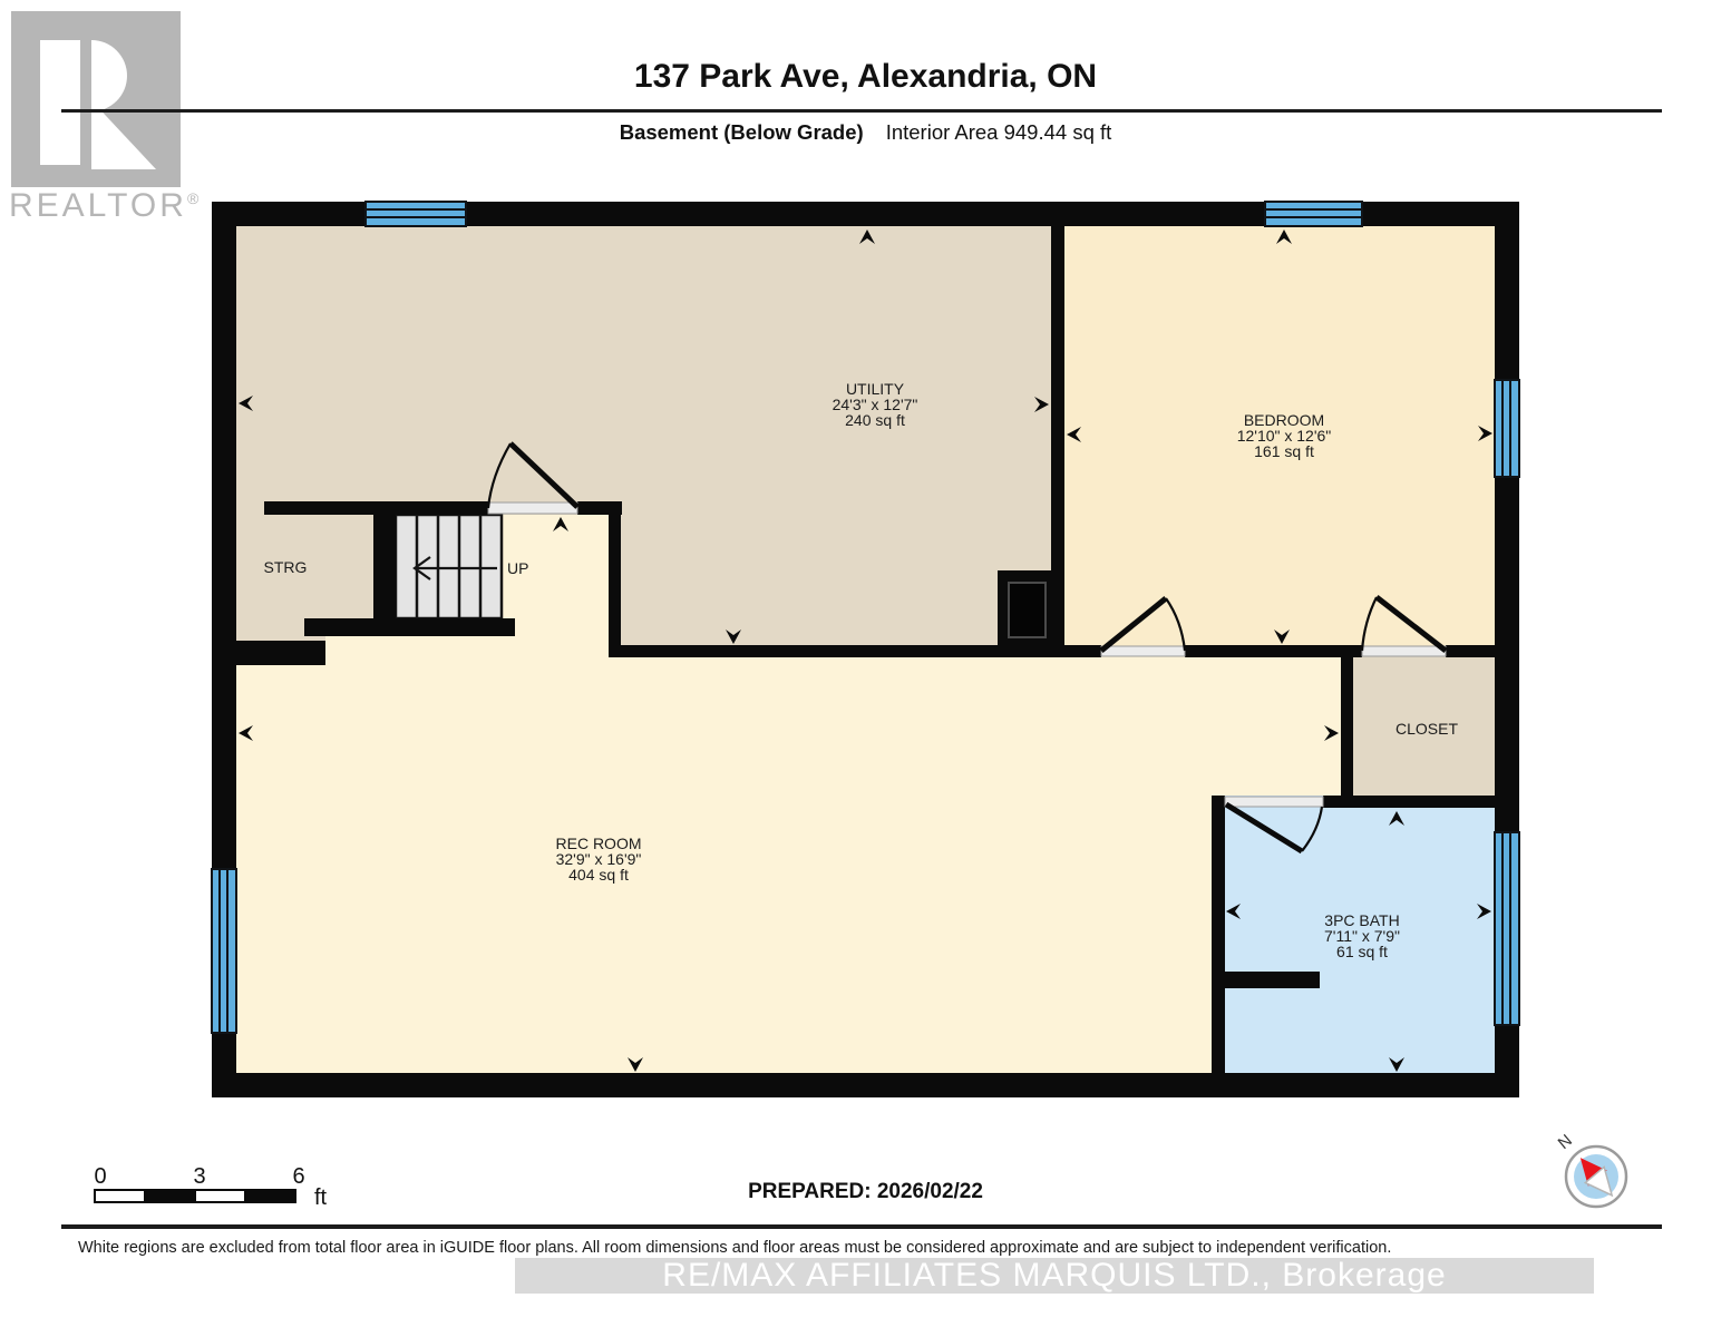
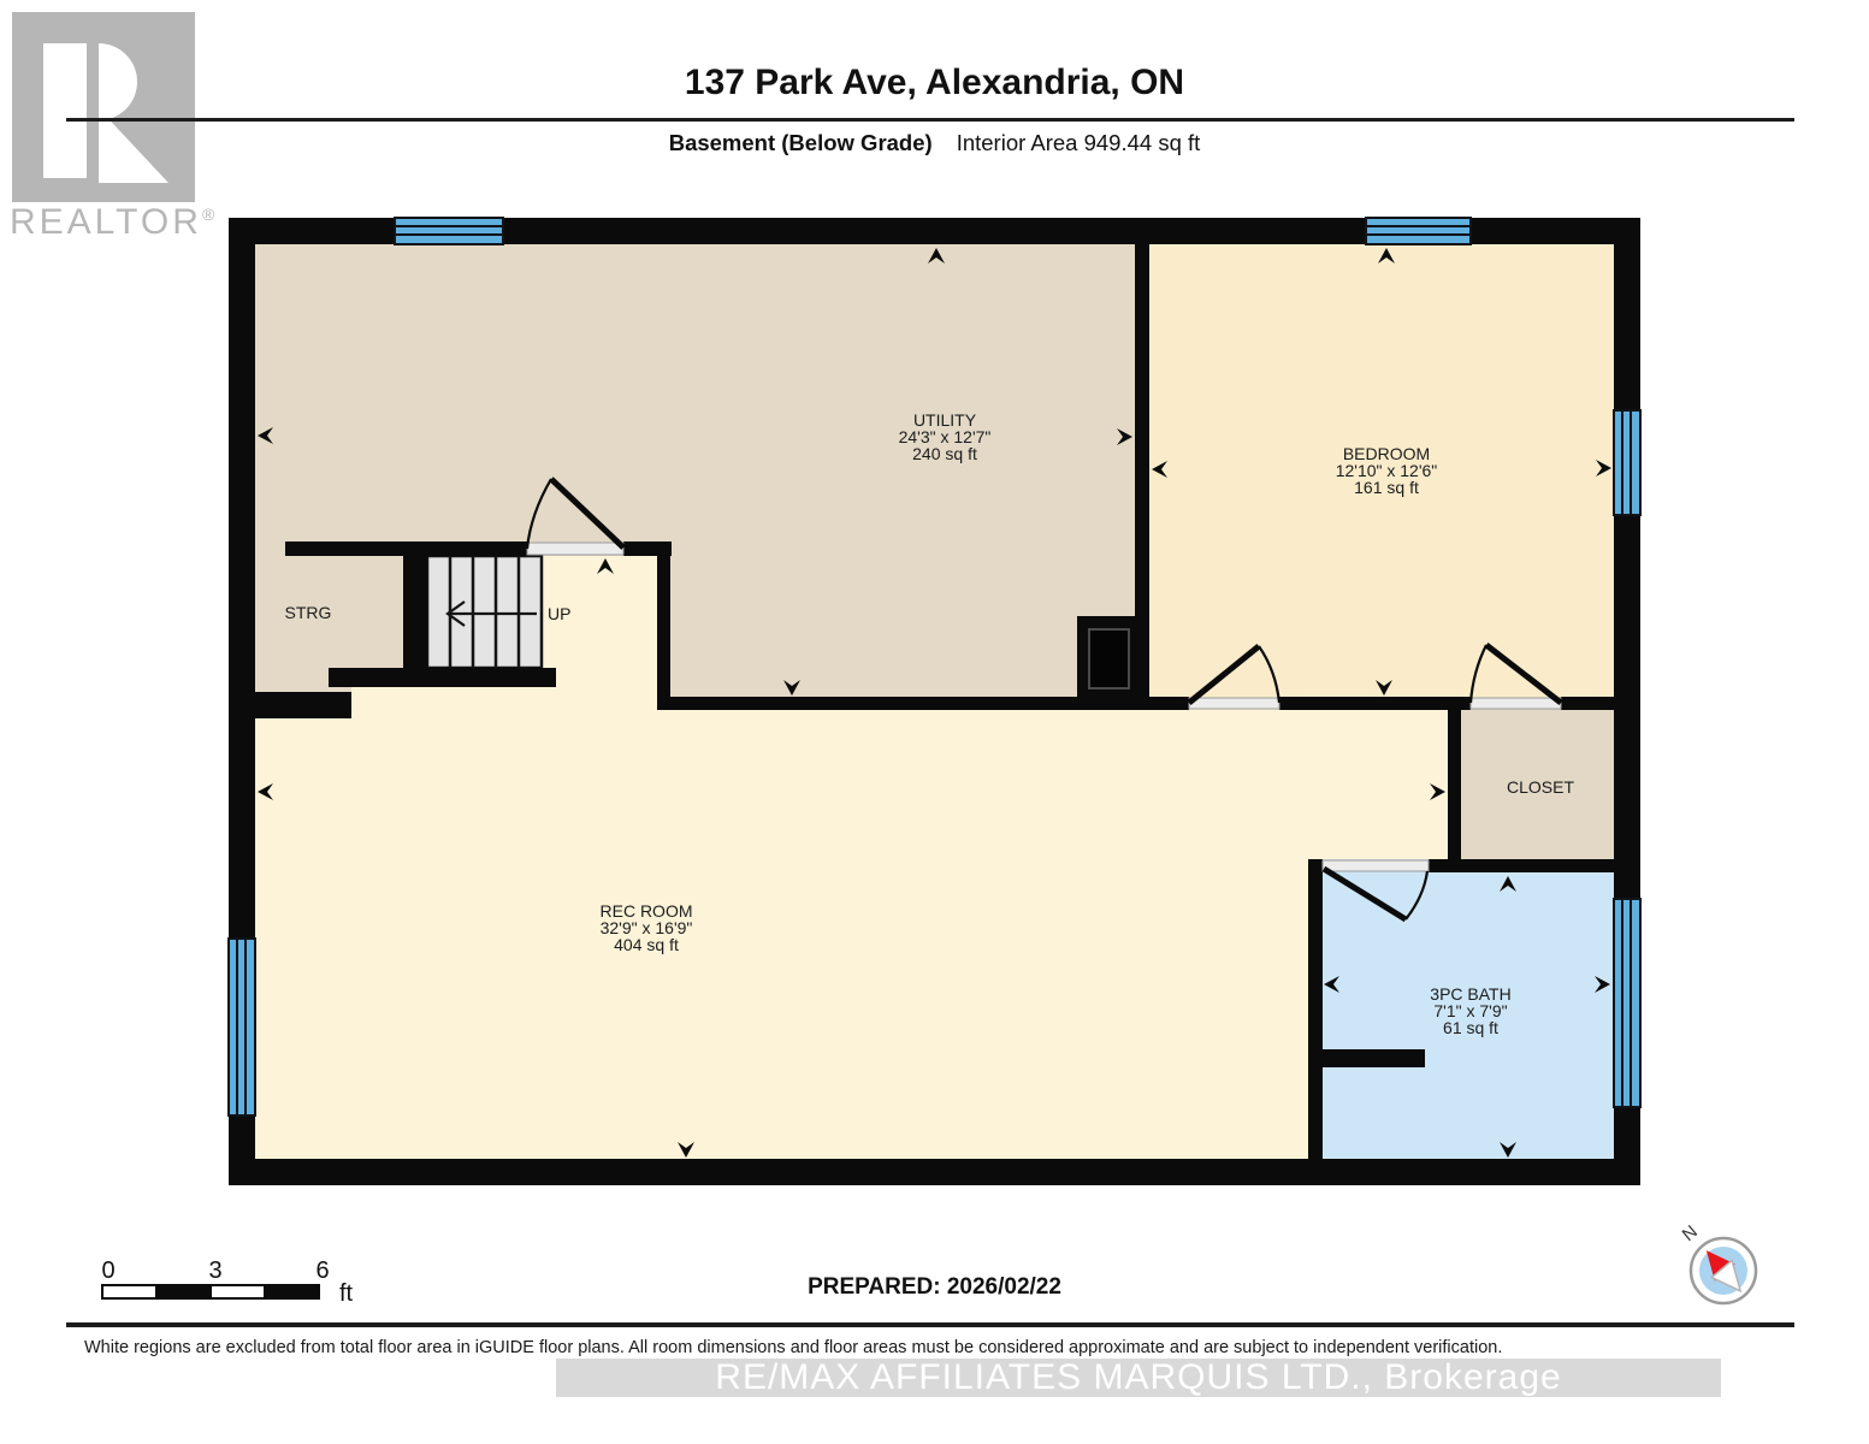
  REALTOR®
  137 Park Ave, Alexandria, ON
  Basement (Below Grade)
  Interior Area 949.44 sq ft
  UTILITY
  24'3" x 12'7"
  240 sq ft
  BEDROOM
  12'10" x 12'6"
  161 sq ft
  REC ROOM
  32'9" x 16'9"
  404 sq ft
  3PC BATH
- 7'11" x 7'9"
+ 7'1" x 7'9"
  61 sq ft
  STRG
  CLOSET
  UP
  0
  3
  6
  ft
  PREPARED: 2026/02/22
  White regions are excluded from total floor area in iGUIDE floor plans. All room dimensions and floor areas must be considered approximate and are subject to independent verification.
  RE/MAX AFFILIATES MARQUIS LTD., Brokerage
